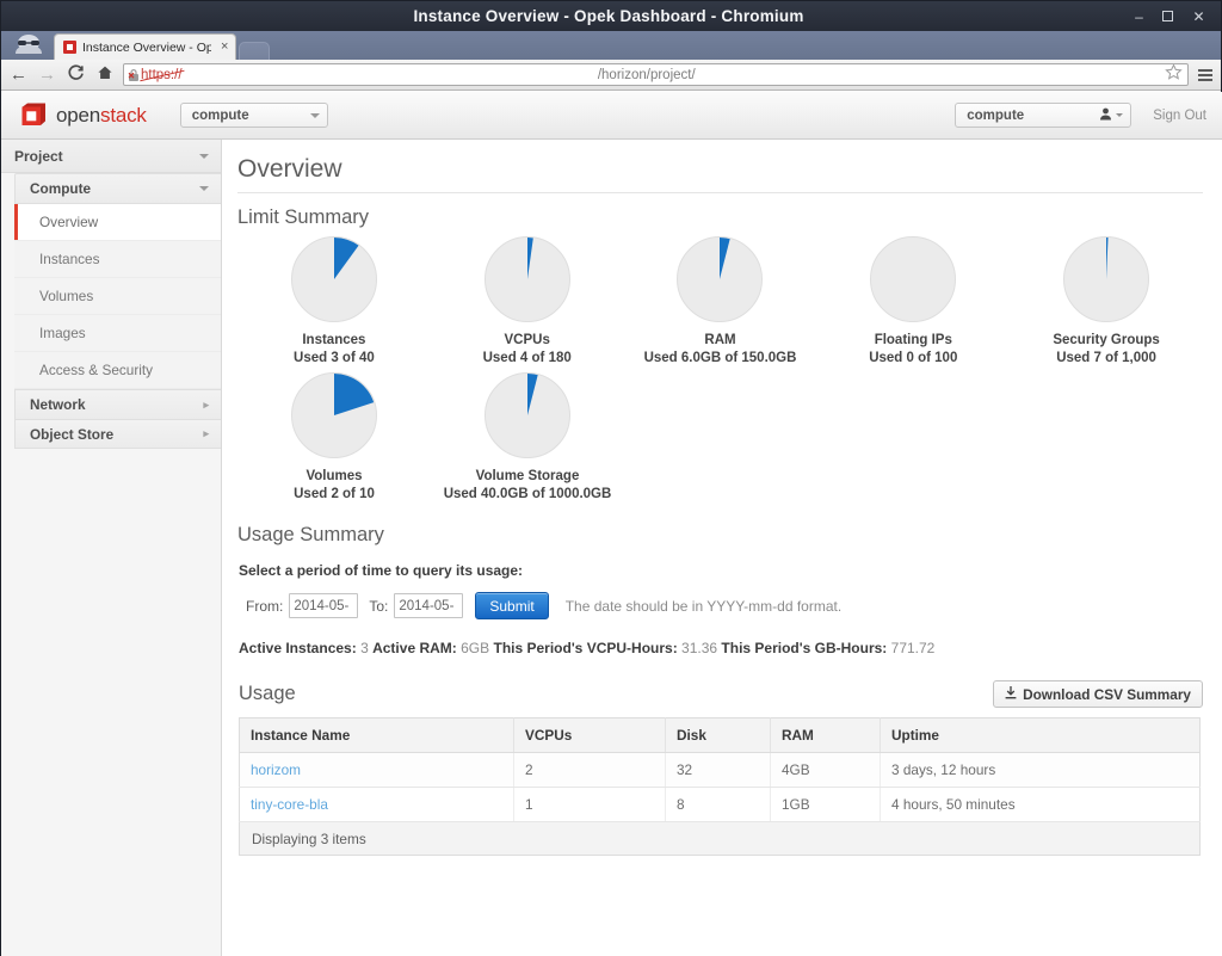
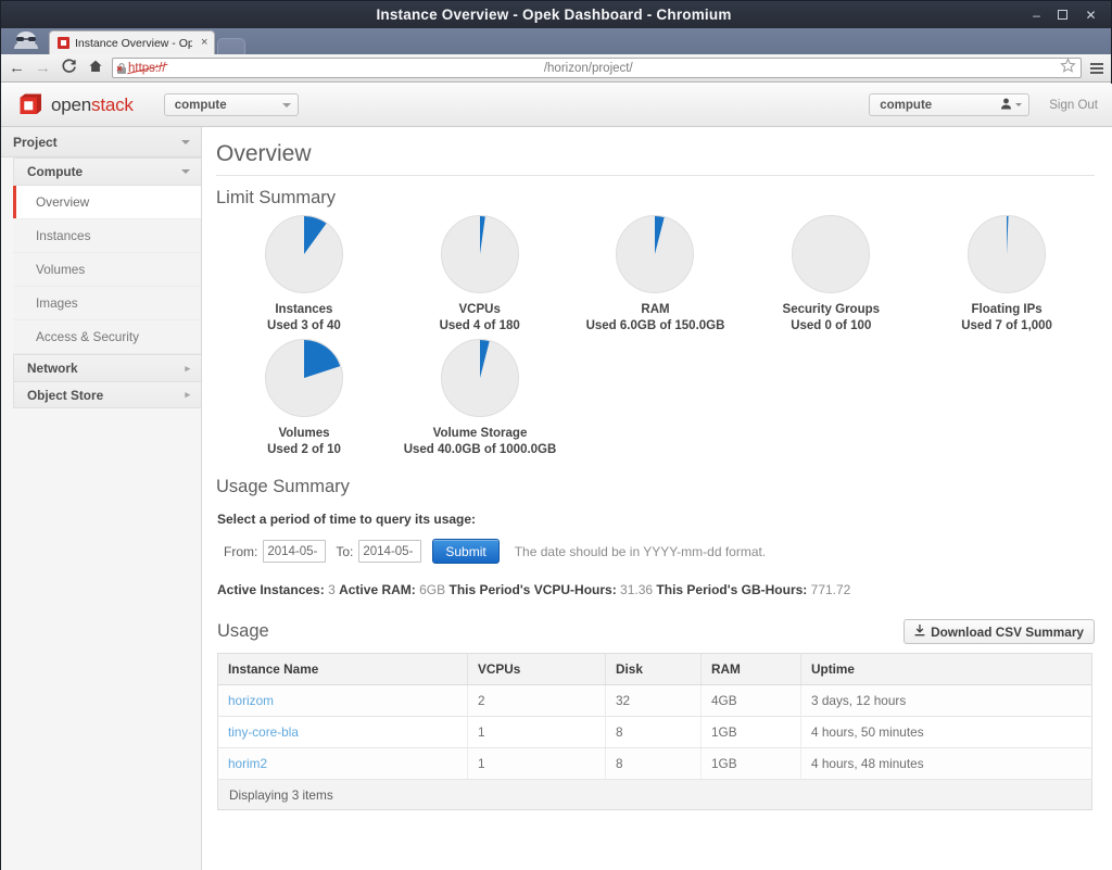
  Instance Overview - Opek Dashboard - Chromium
  –
  ✕
  Instance Overview - Op
  ×
  ←
  →
  htt://
  /horizon/project/
  openstack
  compute
  compute
  Sign Out
  Project
  Compute
  Overview
  Instances
  Volumes
  Images
  Access & Security
  Network
  ▸
  Object Store
  ▸
  Overview
  Limit Summary
  Instances
  Used 3 of 40
  VCPUs
  Used 4 of 180
  RAM
  Used 6.0GB of 150.0GB
- Floating IPs
+ Security Groups
  Used 0 of 100
- Security Groups
+ Floating IPs
  Used 7 of 1,000
  Volumes
  Used 2 of 10
  Volume Storage
  Used 40.0GB of 1000.0GB
  Usage Summary
  Select a period of time to query its usage:
  From:
  2014-05-
  To:
  2014-05-
  Submit
  The date should be in YYYY-mm-dd format.
  Active Instances: 3 Active RAM: 6GB This Period's VCPU-Hours: 31.36 This Period's GB-Hours: 771.72
  Usage
  Download CSV Summary
  Instance Name	VCPUs	Disk	RAM	Uptime
  horizom	2	32	4GB	3 days, 12 hours
  tiny-core-bla	1	8	1GB	4 hours, 50 minutes
+ horim2	1	8	1GB	4 hours, 48 minutes
  Displaying 3 items
